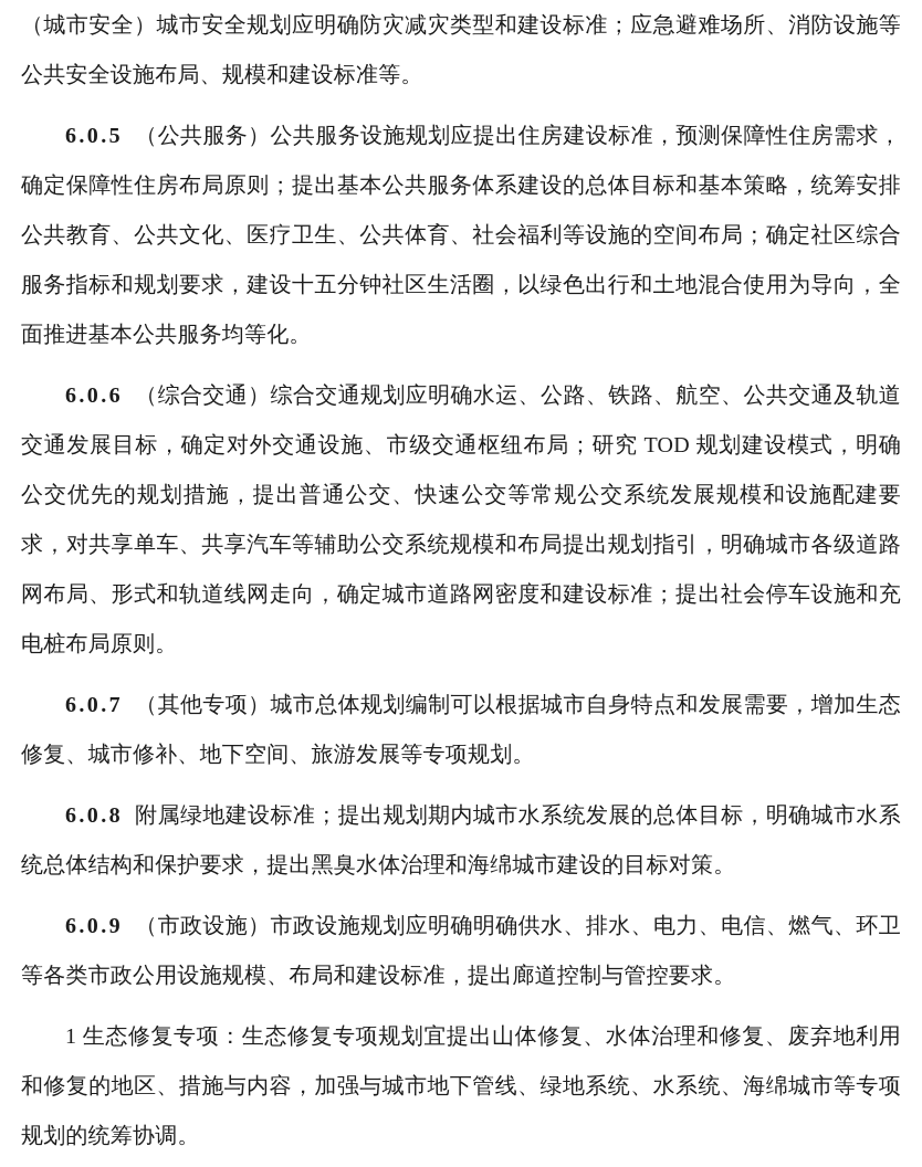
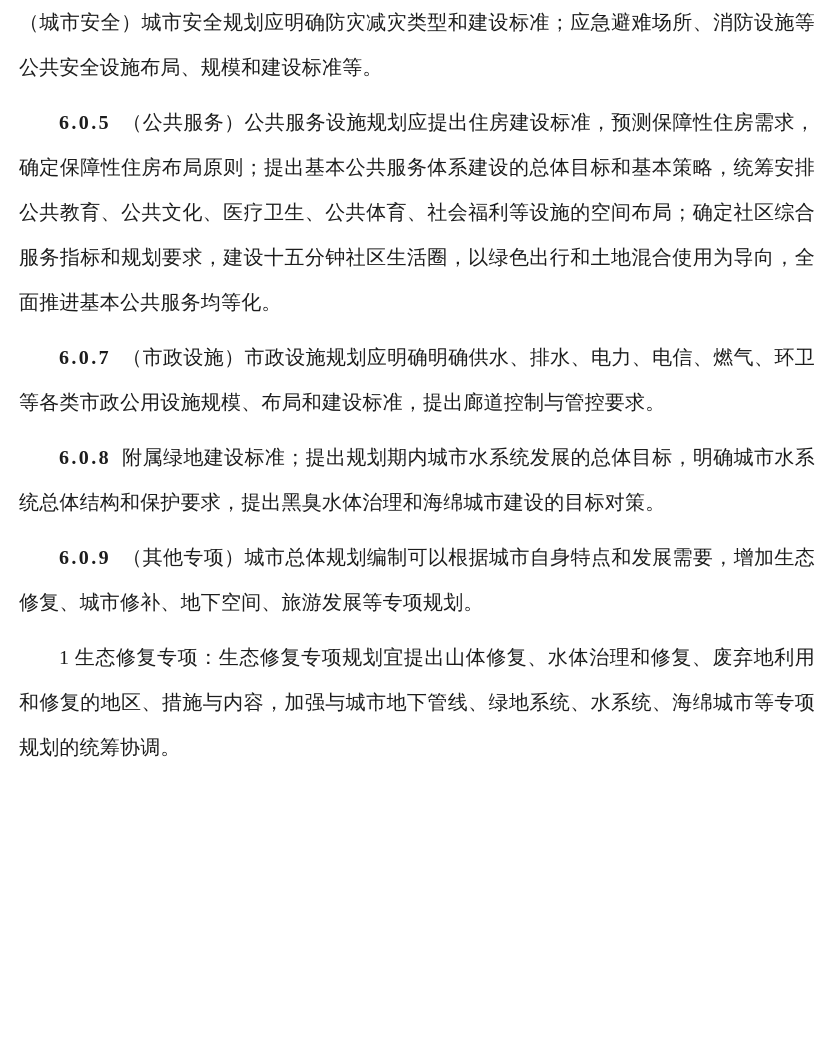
  （城市安全）城市安全规划应明确防灾减灾类型和建设标准；应急避难场所、消防设施等公共安全设施布局、规模和建设标准等。
  6.0.5 （公共服务）公共服务设施规划应提出住房建设标准，预测保障性住房需求，确定保障性住房布局原则；提出基本公共服务体系建设的总体目标和基本策略，统筹安排公共教育、公共文化、医疗卫生、公共体育、社会福利等设施的空间布局；确定社区综合服务指标和规划要求，建设十五分钟社区生活圈，以绿色出行和土地混合使用为导向，全面推进基本公共服务均等化。
- 6.0.6 （综合交通）综合交通规划应明确水运、公路、铁路、航空、公共交通及轨道交通发展目标，确定对外交通设施、市级交通枢纽布局；研究 TOD 规划建设模式，明确公交优先的规划措施，提出普通公交、快速公交等常规公交系统发展规模和设施配建要求，对共享单车、共享汽车等辅助公交系统规模和布局提出规划指引，明确城市各级道路网布局、形式和轨道线网走向，确定城市道路网密度和建设标准；提出社会停车设施和充电桩布局原则。
- 6.0.7 （其他专项）城市总体规划编制可以根据城市自身特点和发展需要，增加生态修复、城市修补、地下空间、旅游发展等专项规划。
+ 6.0.7 （市政设施）市政设施规划应明确明确供水、排水、电力、电信、燃气、环卫等各类市政公用设施规模、布局和建设标准，提出廊道控制与管控要求。
  6.0.8 附属绿地建设标准；提出规划期内城市水系统发展的总体目标，明确城市水系统总体结构和保护要求，提出黑臭水体治理和海绵城市建设的目标对策。
- 6.0.9 （市政设施）市政设施规划应明确明确供水、排水、电力、电信、燃气、环卫等各类市政公用设施规模、布局和建设标准，提出廊道控制与管控要求。
+ 6.0.9 （其他专项）城市总体规划编制可以根据城市自身特点和发展需要，增加生态修复、城市修补、地下空间、旅游发展等专项规划。
  1 生态修复专项：生态修复专项规划宜提出山体修复、水体治理和修复、废弃地利用和修复的地区、措施与内容，加强与城市地下管线、绿地系统、水系统、海绵城市等专项规划的统筹协调。
